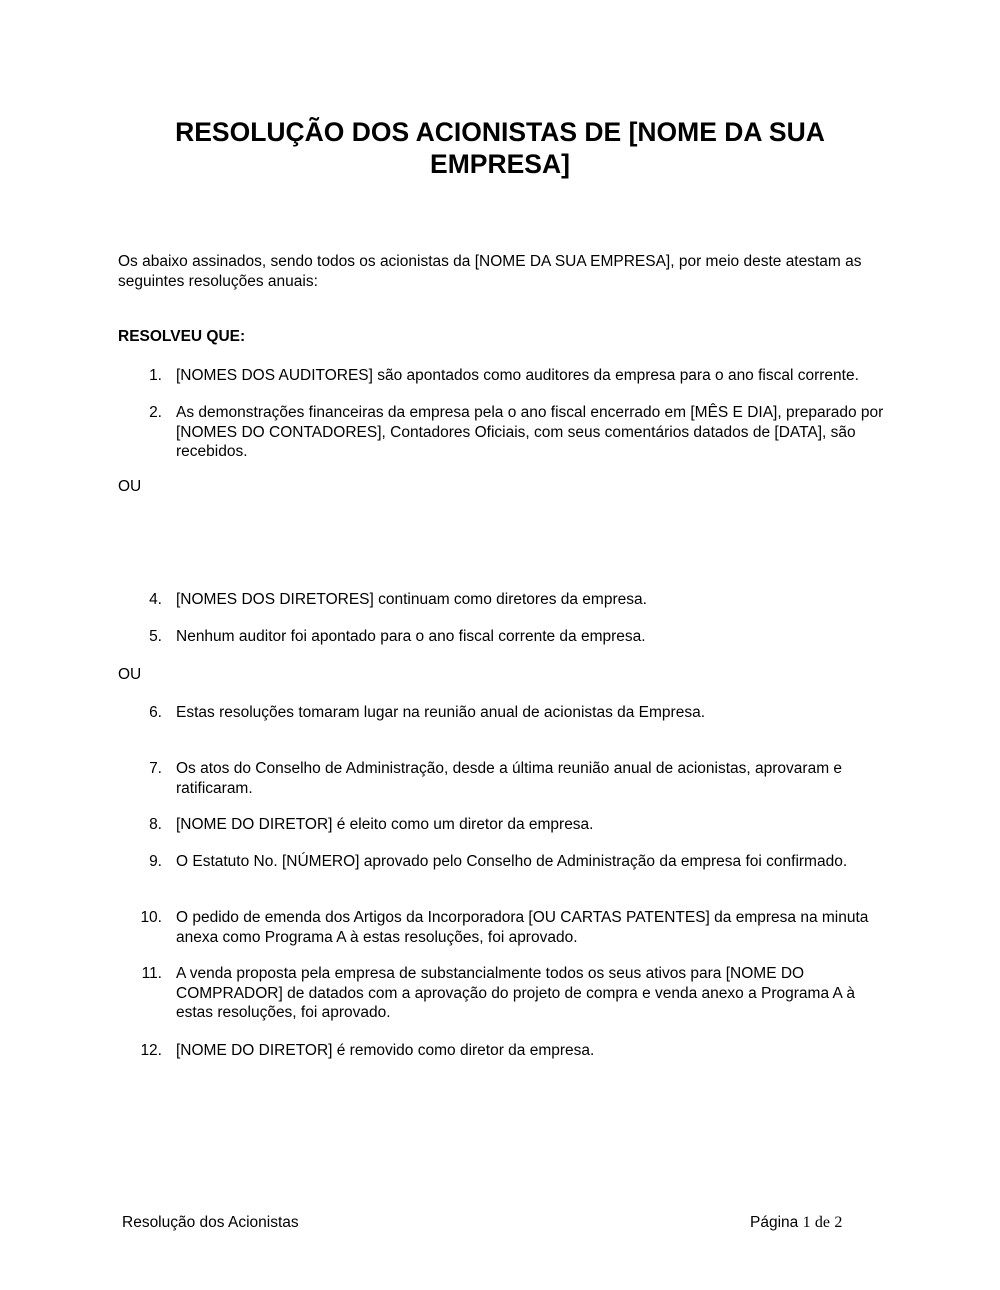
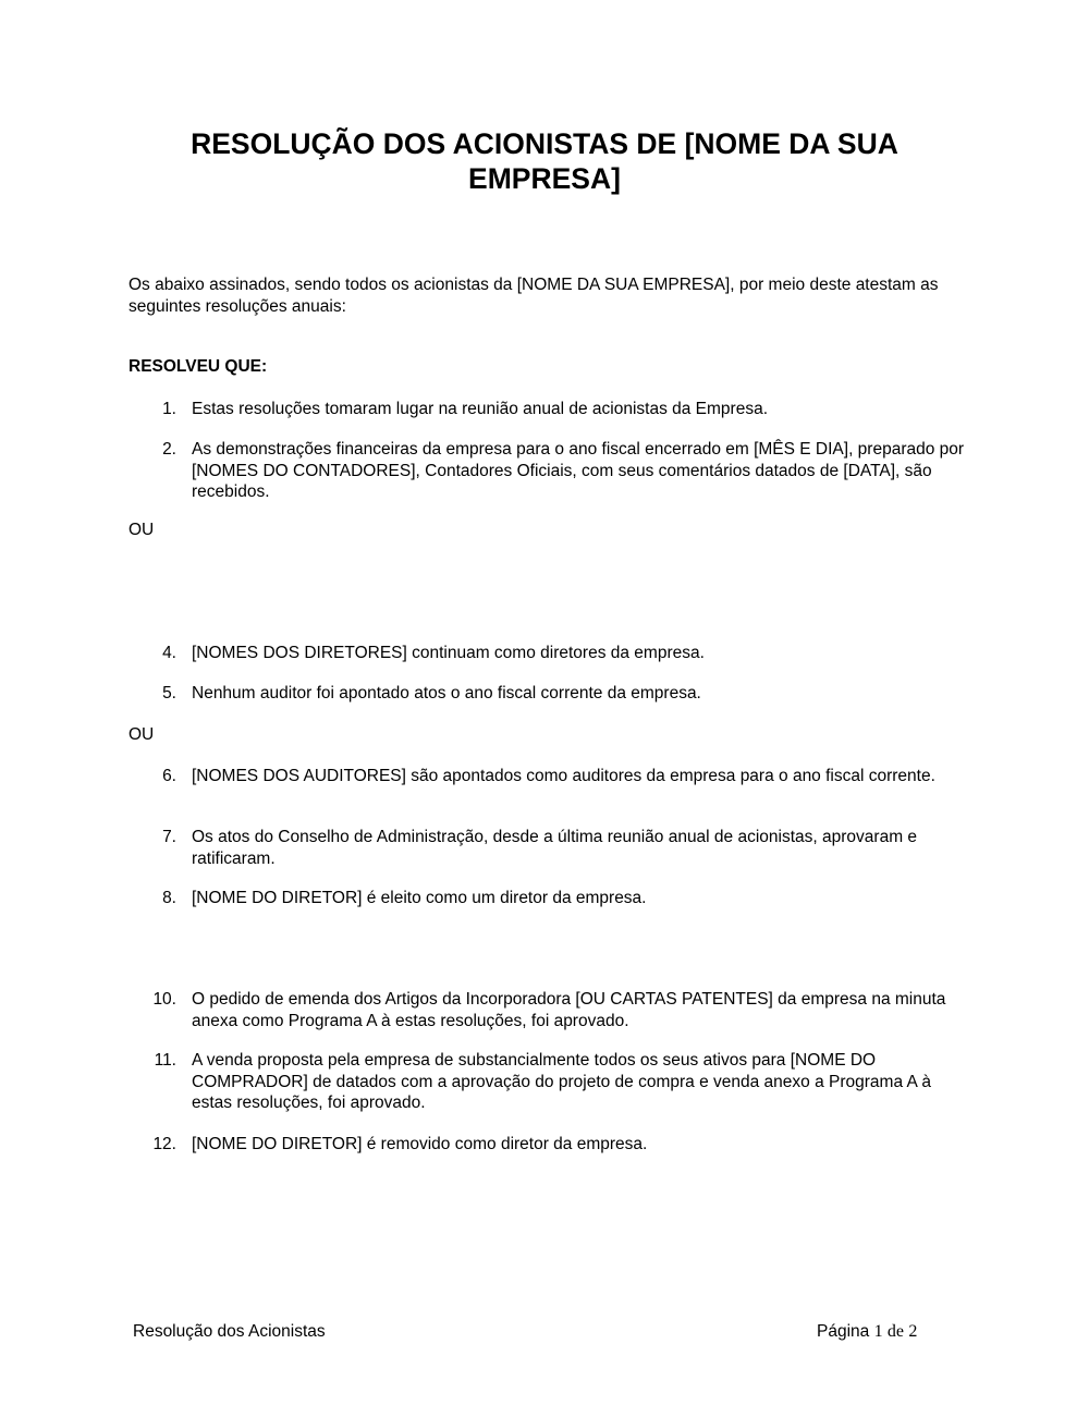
  RESOLUÇÃO DOS ACIONISTAS DE [NOME DA SUA EMPRESA]
  Os abaixo assinados, sendo todos os acionistas da [NOME DA SUA EMPRESA], por meio deste atestam as seguintes resoluções anuais:
  RESOLVEU QUE:
  1.
- [NOMES DOS AUDITORES] são apontados como auditores da empresa para o ano fiscal corrente.
+ Estas resoluções tomaram lugar na reunião anual de acionistas da Empresa.
  2.
- As demonstrações financeiras da empresa pela o ano fiscal encerrado em [MÊS E DIA], preparado por [NOMES DO CONTADORES], Contadores Oficiais, com seus comentários datados de [DATA], são recebidos.
+ As demonstrações financeiras da empresa para o ano fiscal encerrado em [MÊS E DIA], preparado por [NOMES DO CONTADORES], Contadores Oficiais, com seus comentários datados de [DATA], são recebidos.
  OU
  4.
  [NOMES DOS DIRETORES] continuam como diretores da empresa.
  5.
- Nenhum auditor foi apontado para o ano fiscal corrente da empresa.
+ Nenhum auditor foi apontado atos o ano fiscal corrente da empresa.
  OU
  6.
- Estas resoluções tomaram lugar na reunião anual de acionistas da Empresa.
+ [NOMES DOS AUDITORES] são apontados como auditores da empresa para o ano fiscal corrente.
  7.
  Os atos do Conselho de Administração, desde a última reunião anual de acionistas, aprovaram e ratificaram.
  8.
  [NOME DO DIRETOR] é eleito como um diretor da empresa.
- 9.
- O Estatuto No. [NÚMERO] aprovado pelo Conselho de Administração da empresa foi confirmado.
  10.
  O pedido de emenda dos Artigos da Incorporadora [OU CARTAS PATENTES] da empresa na minuta anexa como Programa A à estas resoluções, foi aprovado.
  11.
  A venda proposta pela empresa de substancialmente todos os seus ativos para [NOME DO COMPRADOR] de datados com a aprovação do projeto de compra e venda anexo a Programa A à estas resoluções, foi aprovado.
  12.
  [NOME DO DIRETOR] é removido como diretor da empresa.
  Resolução dos Acionistas
  Página 1 de 2
